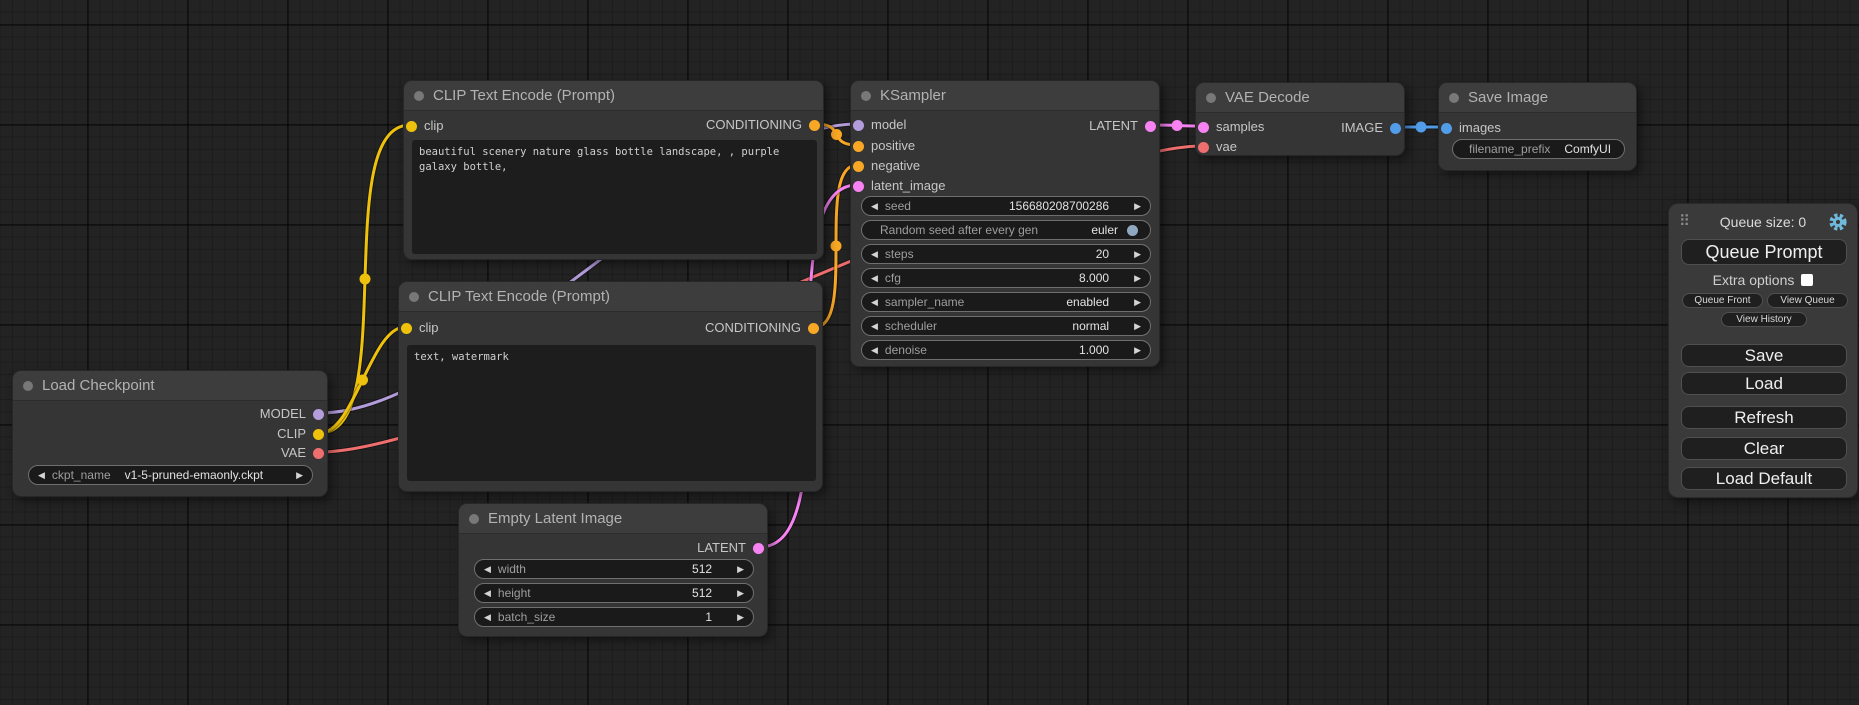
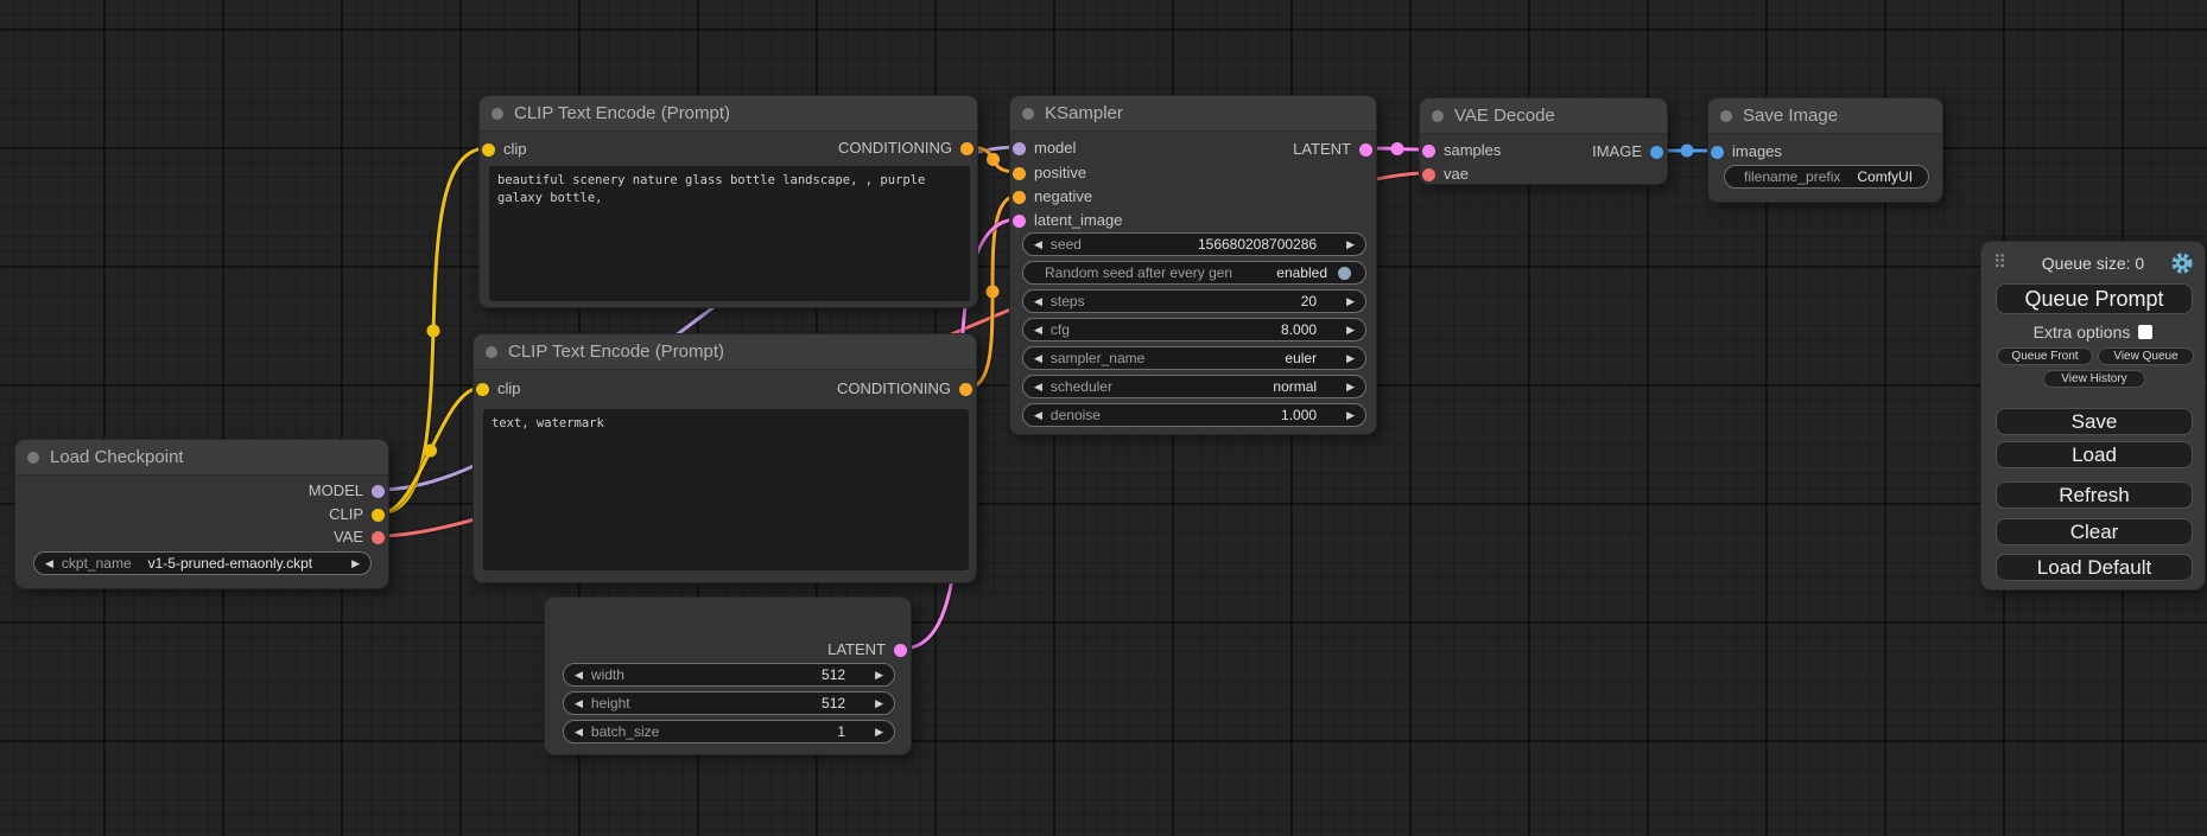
  Load Checkpoint
  MODEL
  CLIP
  VAE
  ◀
  ckpt_name
  v1-5-pruned-emaonly.ckpt
  ▶
  CLIP Text Encode (Prompt)
  clip
  CONDITIONING
  beautiful scenery nature glass bottle landscape, , purple galaxy bottle,
  CLIP Text Encode (Prompt)
  clip
  CONDITIONING
  text, watermark
- Empty Latent Image
  LATENT
  ◀
  width
  512
  ▶
  ◀
  height
  512
  ▶
  ◀
  batch_size
  1
  ▶
  KSampler
  model
  positive
  negative
  latent_image
  LATENT
  ◀
  seed
  156680208700286
  ▶
  Random seed after every gen
- euler
+ enabled
  ◀
  steps
  20
  ▶
  ◀
  cfg
  8.000
  ▶
  ◀
  sampler_name
- enabled
+ euler
  ▶
  ◀
  scheduler
  normal
  ▶
  ◀
  denoise
  1.000
  ▶
  VAE Decode
  samples
  vae
  IMAGE
  Save Image
  images
  filename_prefix
  ComfyUI
  ⠿
  Queue size: 0
  Queue Prompt
  Extra options
  Queue Front
  View Queue
  View History
  Save
  Load
  Refresh
  Clear
  Load Default
